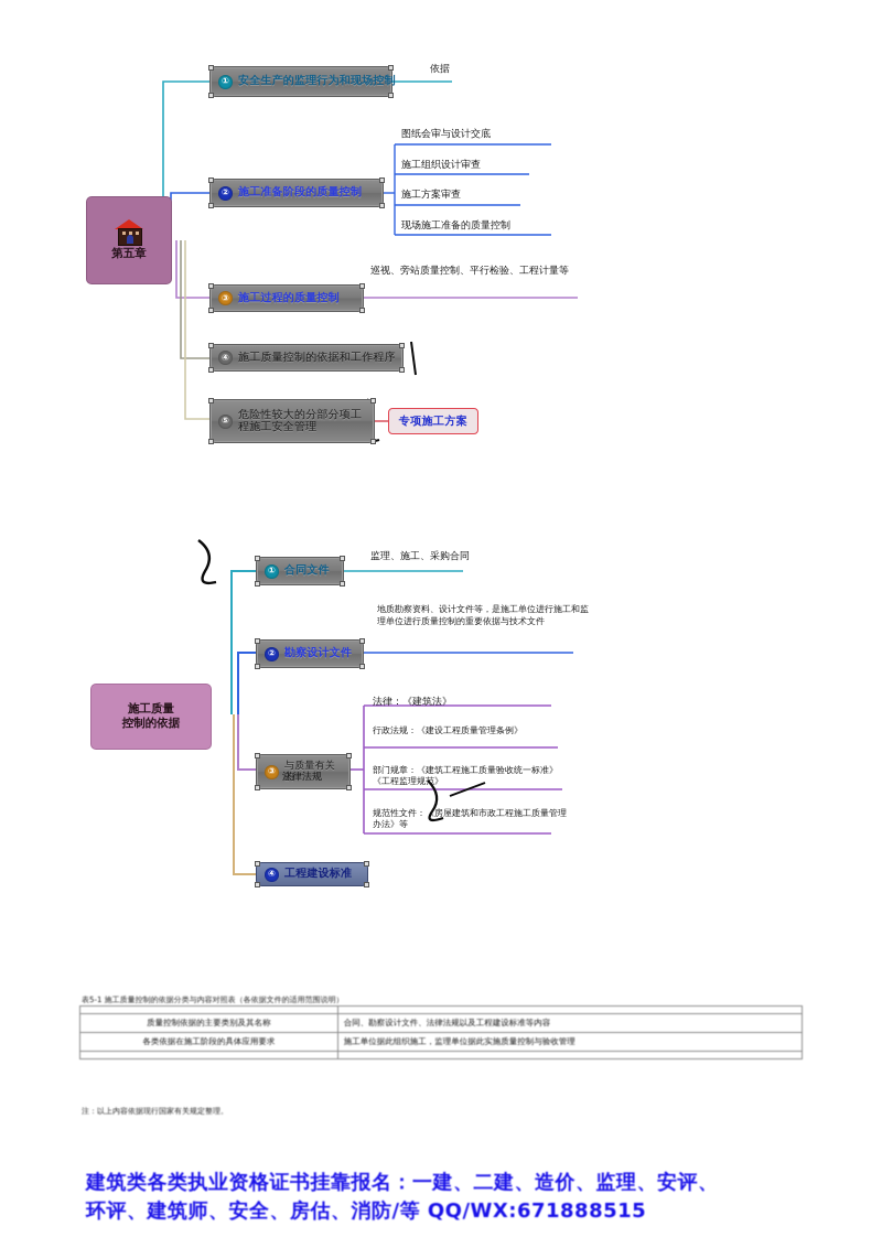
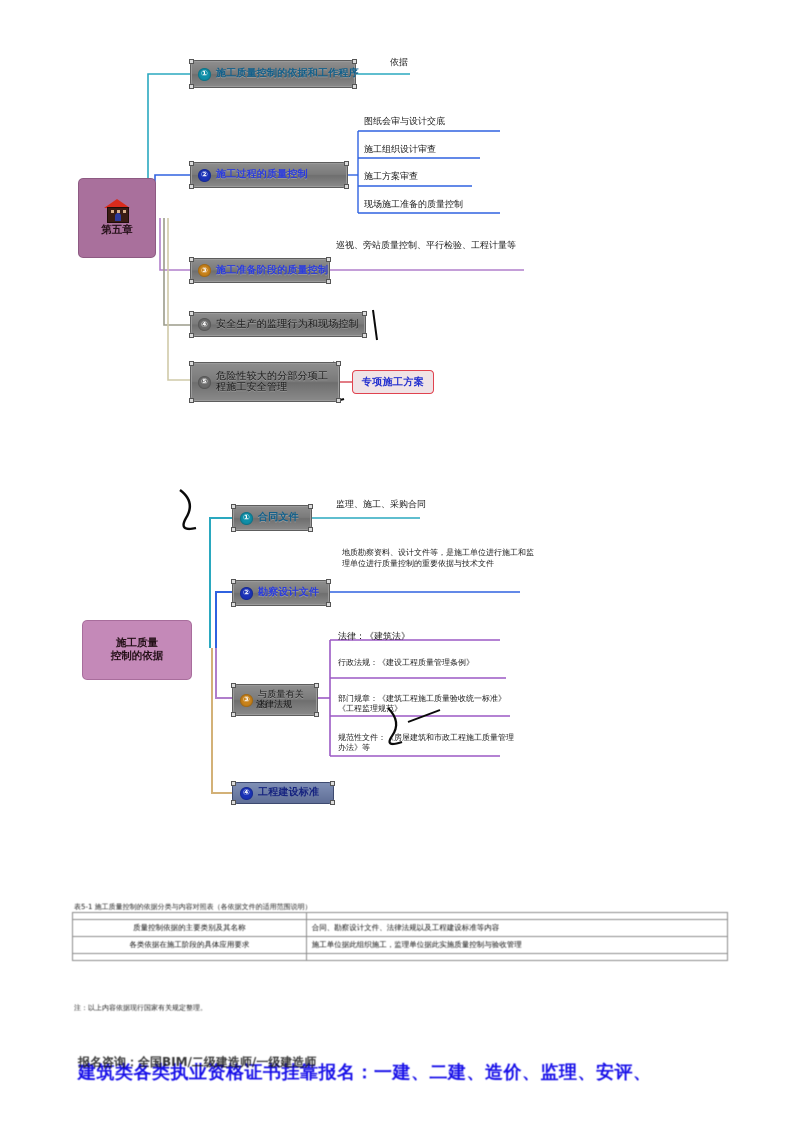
  第五章
  ①
- 安全生产的监理行为和现场控制
+ 施工质量控制的依据和工作程序
  依据
  ②
- 施工准备阶段的质量控制
+ 施工过程的质量控制
  图纸会审与设计交底
  施工组织设计审查
  施工方案审查
  现场施工准备的质量控制
  ③
- 施工过程的质量控制
+ 施工准备阶段的质量控制
  巡视、旁站质量控制、平行检验、工程计量等
  ④
- 施工质量控制的依据和工作程序
+ 安全生产的监理行为和现场控制
  ⑤
  危险性较大的分部分项工程施工安全管理
  专项施工方案
  施工质量
  控制的依据
  ①
  合同文件
  监理、施工、采购合同
  ②
  勘察设计文件
  地质勘察资料、设计文件等，是施工单位进行施工和监理单位进行质量控制的重要依据与技术文件
  ③
  与质量有关的
  法律法规
  法律：《建筑法》
  行政法规：《建设工程质量管理条例》
  部门规章：《建筑工程施工质量验收统一标准》《工程监理规范》
  规范性文件：《房屋建筑和市政工程施工质量管理办法》等
  ④
  工程建设标准
  表5-1 施工质量控制的依据分类与内容对照表（各依据文件的适用范围说明）
  质量控制依据的主要类别及其名称	合同、勘察设计文件、法律法规以及工程建设标准等内容
  各类依据在施工阶段的具体应用要求	施工单位据此组织施工，监理单位据此实施质量控制与验收管理
  注：以上内容依据现行国家有关规定整理。
+ 报名咨询：全国BIM/二级建造师/一级建造师
  建筑类各类执业资格证书挂靠报名：一建、二建、造价、监理、安评、
- 环评、建筑师、安全、房估、消防/等 QQ/WX:671888515
